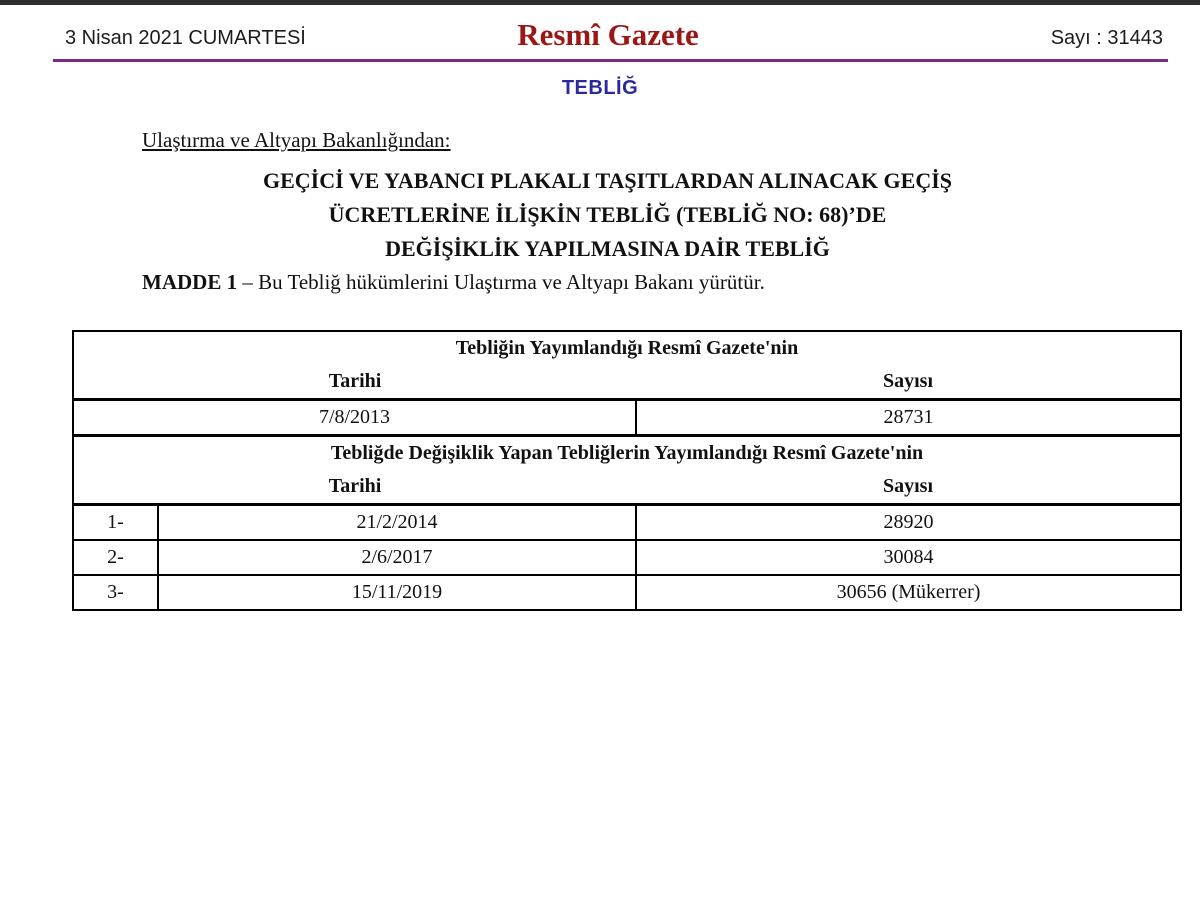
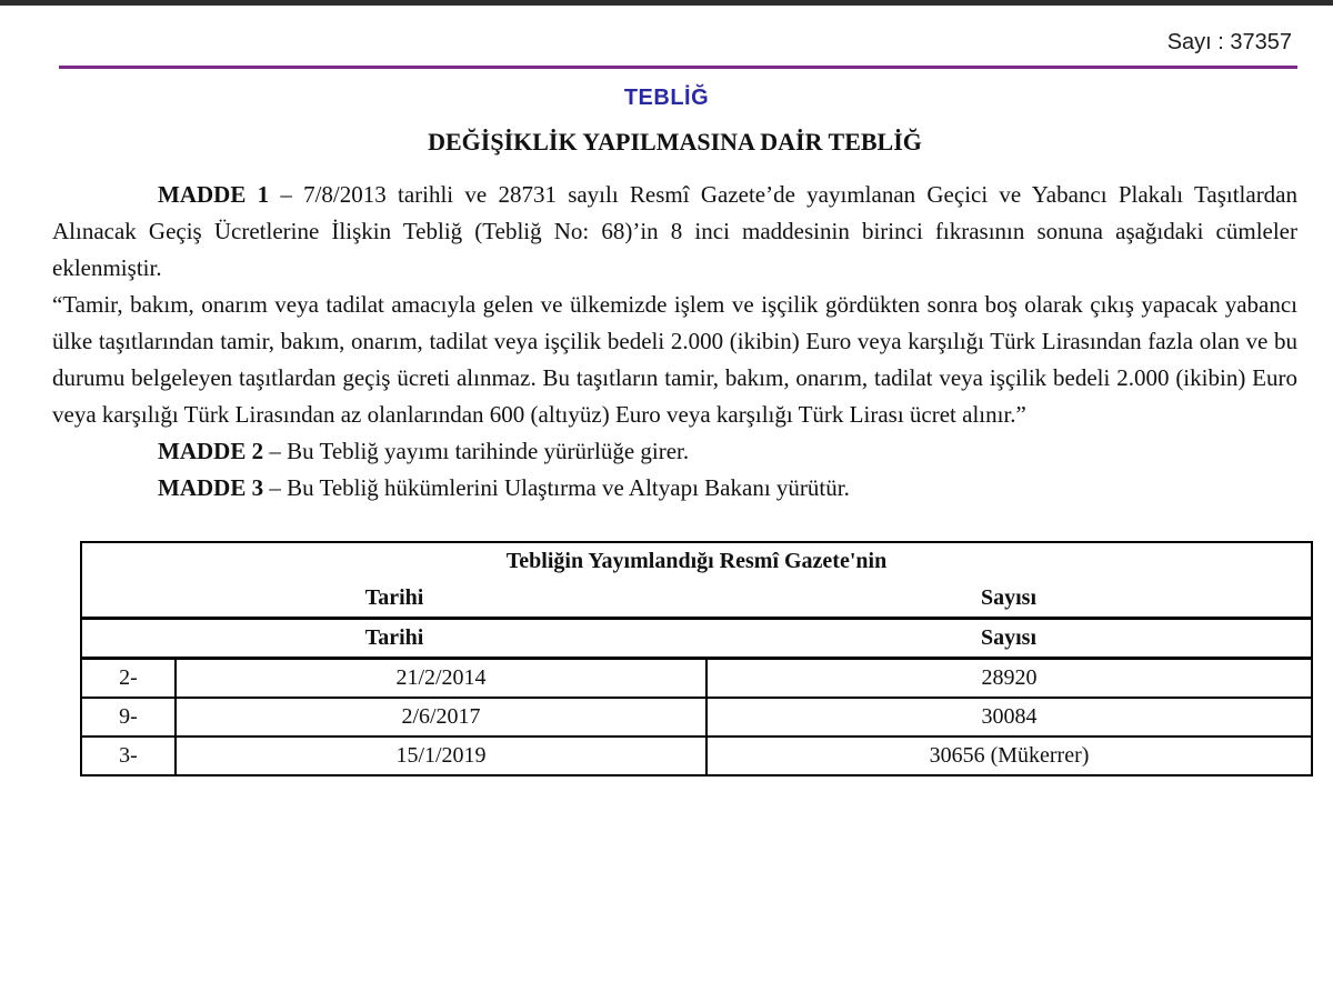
- 3 Nisan 2021 CUMARTESİ
- Resmî Gazete
- Sayı : 31443
+ Sayı : 37357
  TEBLİĞ
- Ulaştırma ve Altyapı Bakanlığından:
- GEÇİCİ VE YABANCI PLAKALI TAŞITLARDAN ALINACAK GEÇİŞ
- ÜCRETLERİNE İLİŞKİN TEBLİĞ (TEBLİĞ NO: 68)’DE
  DEĞİŞİKLİK YAPILMASINA DAİR TEBLİĞ
+ MADDE 1 – 7/8/2013 tarihli ve 28731 sayılı Resmî Gazete’de yayımlanan Geçici ve Yabancı Plakalı Taşıtlardan Alınacak Geçiş Ücretlerine İlişkin Tebliğ (Tebliğ No: 68)’in 8 inci maddesinin birinci fıkrasının sonuna aşağıdaki cümleler eklenmiştir.
+ “Tamir, bakım, onarım veya tadilat amacıyla gelen ve ülkemizde işlem ve işçilik gördükten sonra boş olarak çıkış yapacak yabancı ülke taşıtlarından tamir, bakım, onarım, tadilat veya işçilik bedeli 2.000 (ikibin) Euro veya karşılığı Türk Lirasından fazla olan ve bu durumu belgeleyen taşıtlardan geçiş ücreti alınmaz. Bu taşıtların tamir, bakım, onarım, tadilat veya işçilik bedeli 2.000 (ikibin) Euro veya karşılığı Türk Lirasından az olanlarından 600 (altıyüz) Euro veya karşılığı Türk Lirası ücret alınır.”
+ MADDE 2 – Bu Tebliğ yayımı tarihinde yürürlüğe girer.
- MADDE 1 – Bu Tebliğ hükümlerini Ulaştırma ve Altyapı Bakanı yürütür.
+ MADDE 3 – Bu Tebliğ hükümlerini Ulaştırma ve Altyapı Bakanı yürütür.
  Tebliğin Yayımlandığı Resmî Gazete'nin
  Tarihi	Sayısı
- 7/8/2013	28731
- Tebliğde Değişiklik Yapan Tebliğlerin Yayımlandığı Resmî Gazete'nin
  Tarihi	Sayısı
- 1-	21/2/2014	28920
+ 2-	21/2/2014	28920
- 2-	2/6/2017	30084
+ 9-	2/6/2017	30084
- 3-	15/11/2019	30656 (Mükerrer)
+ 3-	15/1/2019	30656 (Mükerrer)
